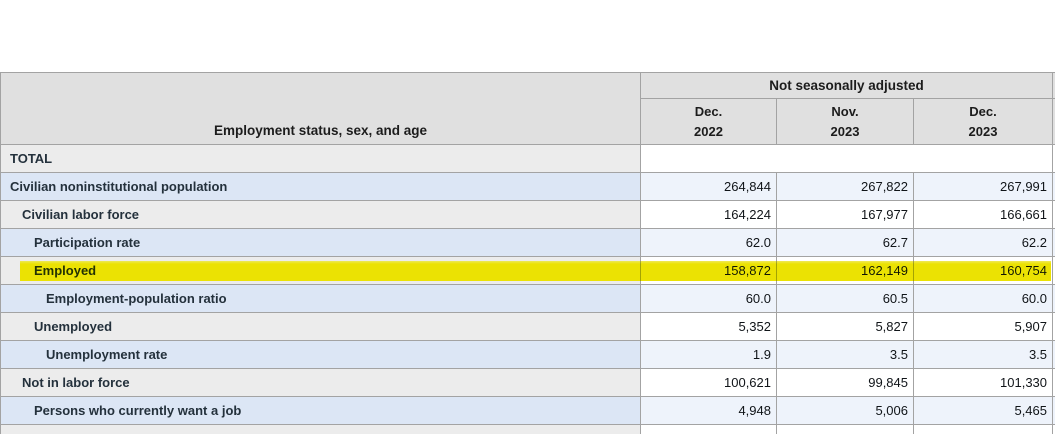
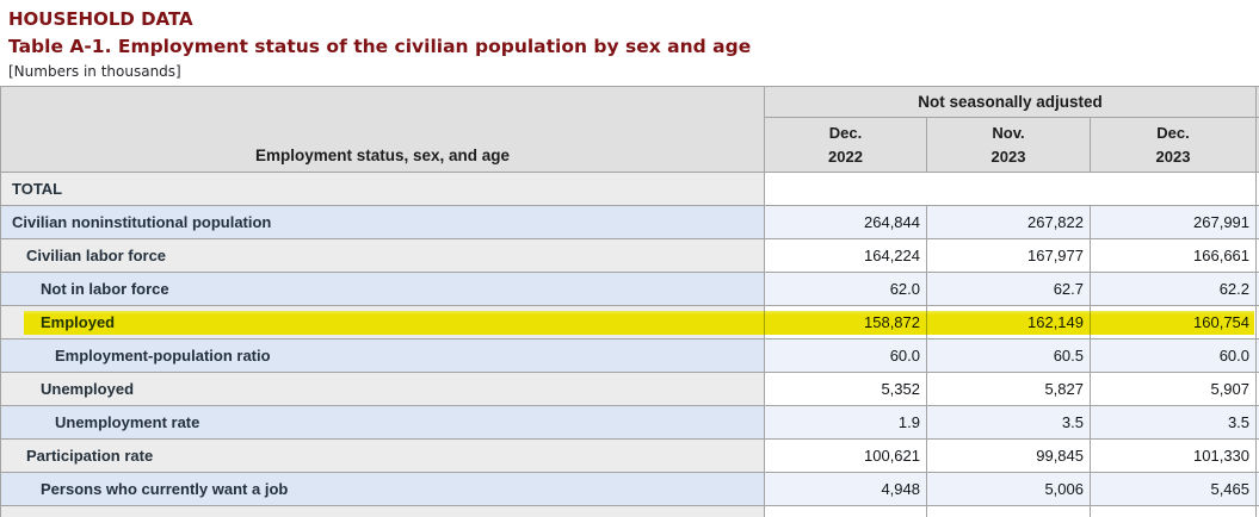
+ HOUSEHOLD DATA
+ Table A-1. Employment status of the civilian population by sex and age
+ [Numbers in thousands]
  Employment status, sex, and age	Not seasonally adjusted
  Dec. 2022	Nov. 2023	Dec. 2023
  TOTAL
  Civilian noninstitutional population	264,844	267,822	267,991
  Civilian labor force	164,224	167,977	166,661
- Participation rate	62.0	62.7	62.2
+ Not in labor force	62.0	62.7	62.2
  Employment-population ratio	60.0	60.5	60.0
  Unemployed	5,352	5,827	5,907
  Unemployment rate	1.9	3.5	3.5
- Not in labor force	100,621	99,845	101,330
+ Participation rate	100,621	99,845	101,330
  Persons who currently want a job	4,948	5,006	5,465
